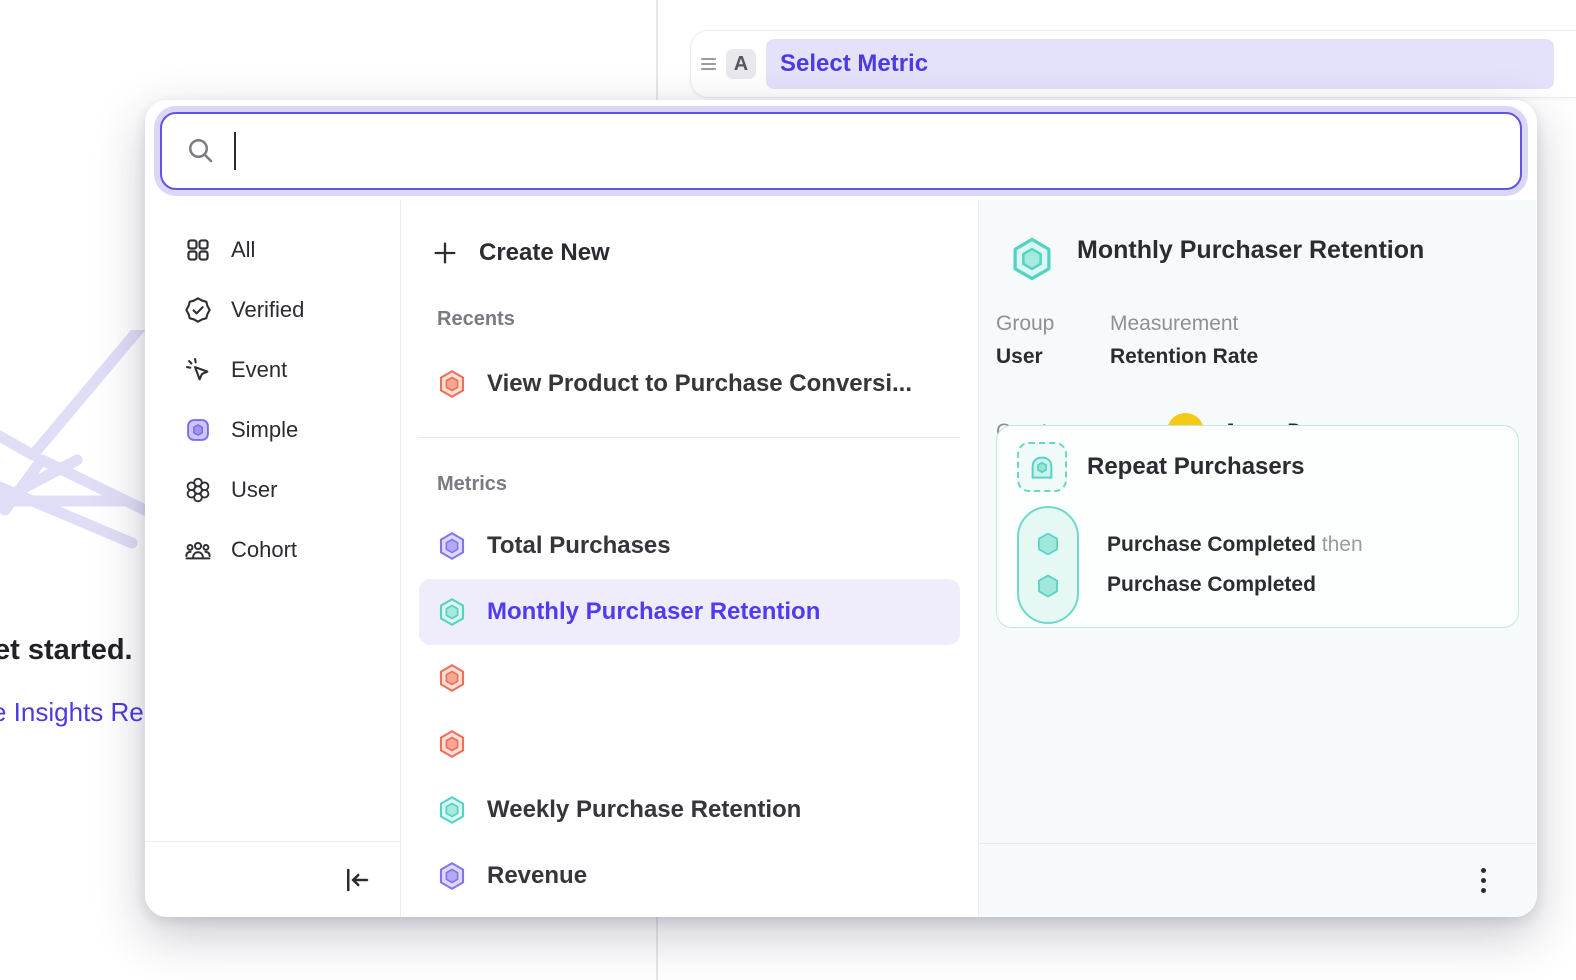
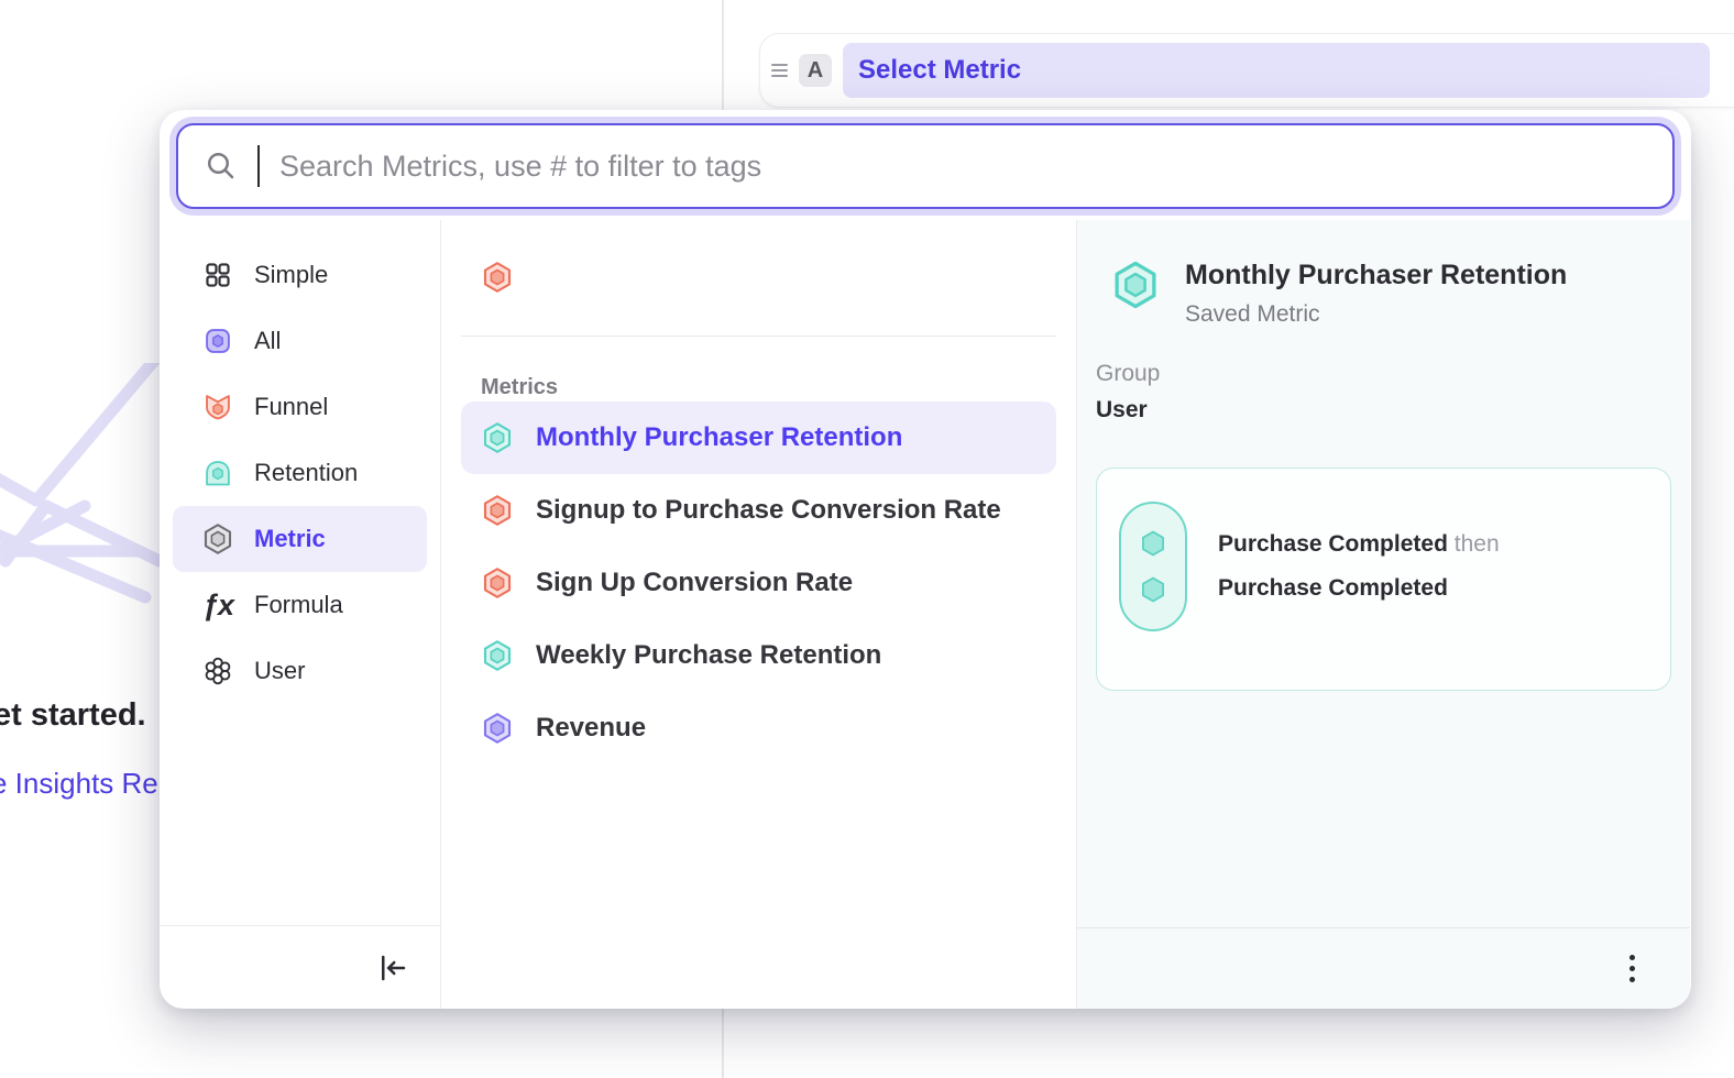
  et started.
  Insights Re
  A
  Select Metric
+ Search Metrics, use # to filter to tags
- All
+ Simple
- Verified
- Event
- Simple
+ All
+ Funnel
+ Retention
+ Metric
+ ƒx
+ Formula
  User
- Cohort
- Create New
- Recents
- View Product to Purchase Conversi...
  Metrics
- Total Purchases
  Monthly Purchaser Retention
+ Signup to Purchase Conversion Rate
+ Sign Up Conversion Rate
  Weekly Purchase Retention
  Revenue
  Monthly Purchaser Retention
+ Saved Metric
  Group
  User
- Measurement
- Retention Rate
- Repeat Purchasers
  Purchase Completed then
  Purchase Completed
